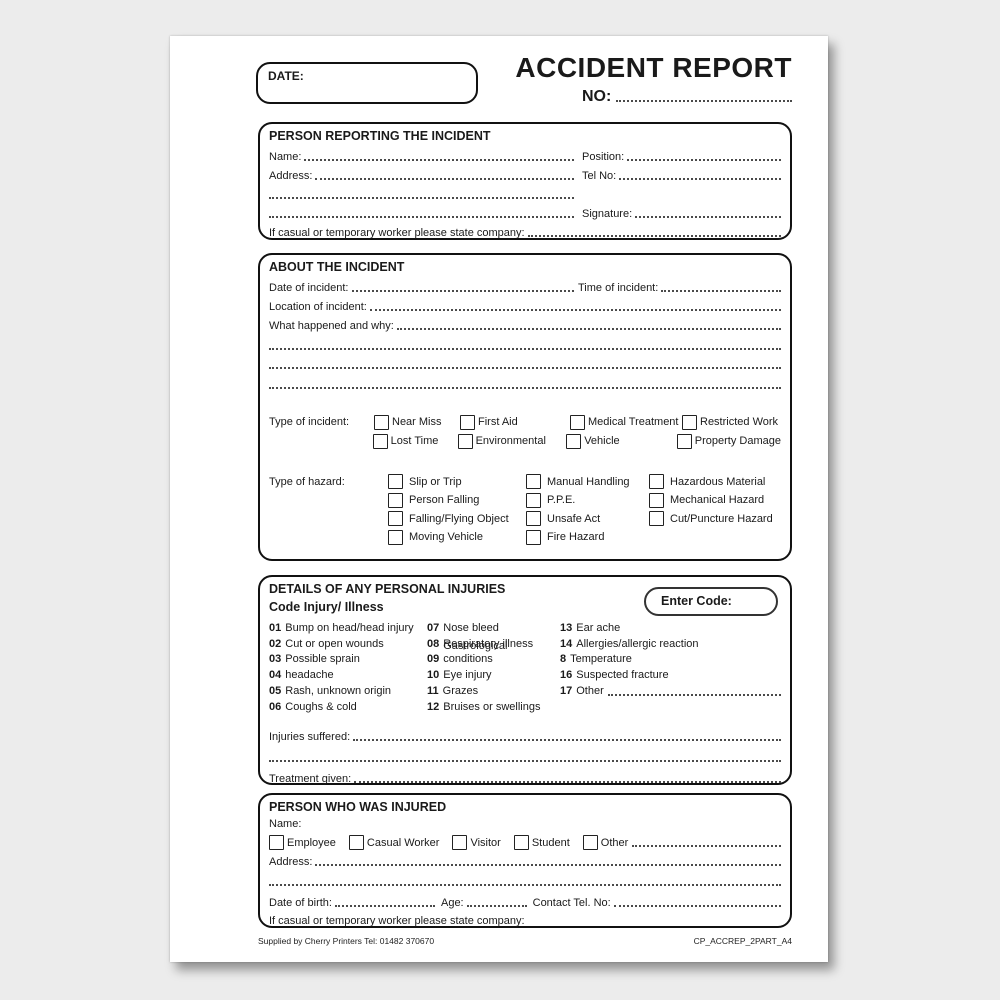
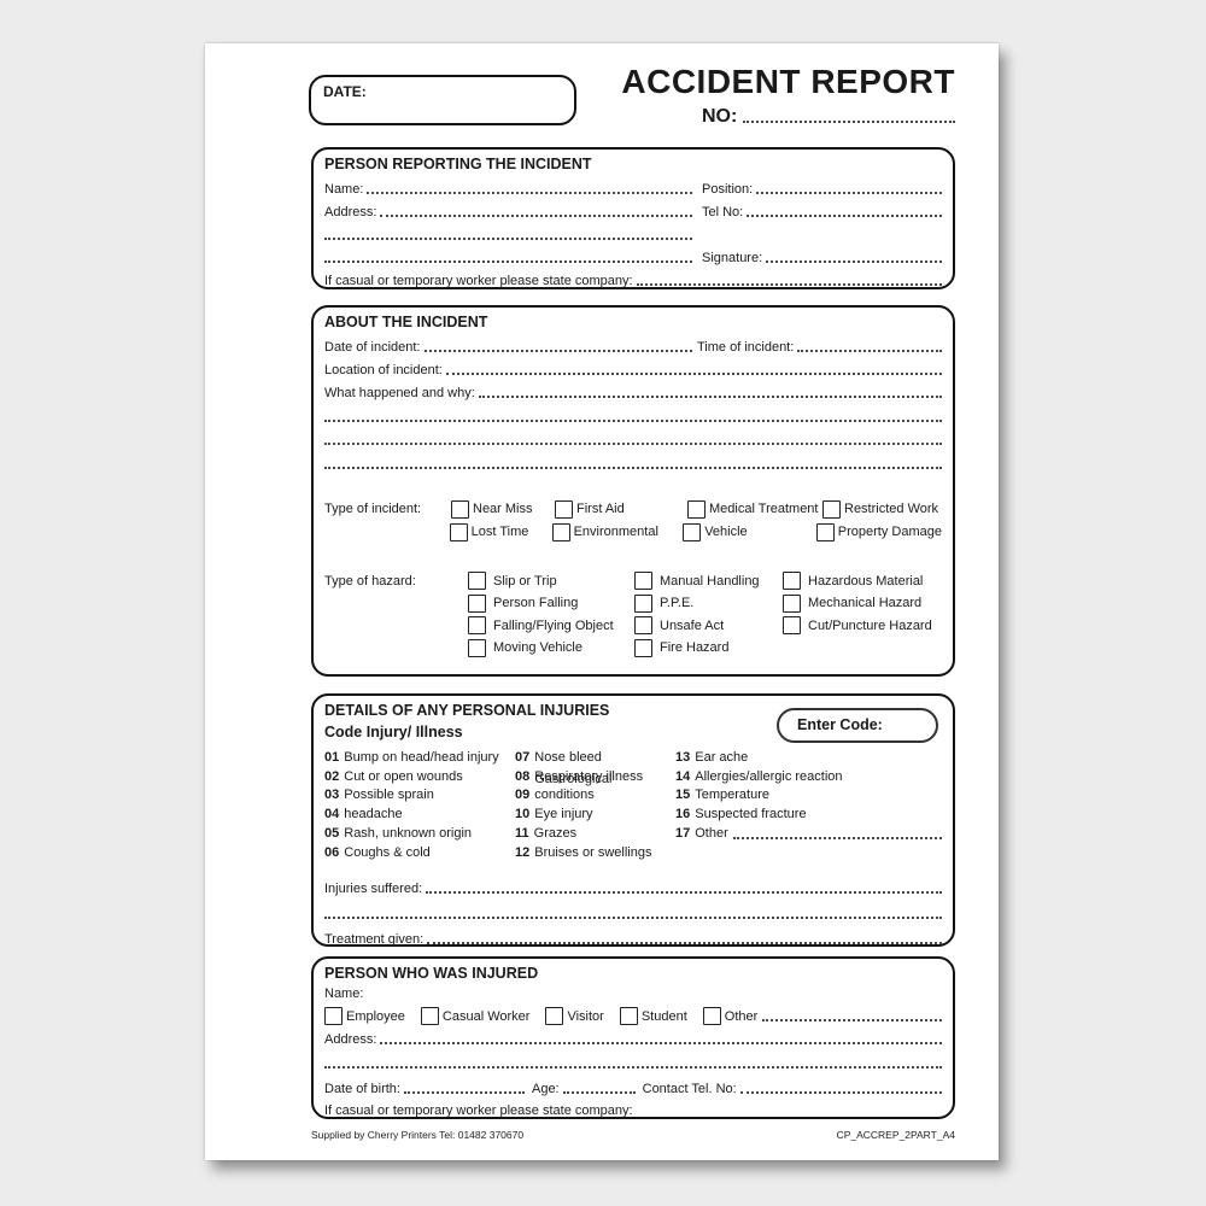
  DATE:
  ACCIDENT REPORT
  NO:
  PERSON REPORTING THE INCIDENT
  Name:
  Position:
  Address:
  Tel No:
  Signature:
  If casual or temporary worker please state company:
  ABOUT THE INCIDENT
  Date of incident:
  Time of incident:
  Location of incident:
  What happened and why:
  Type of incident:
  Near Miss
  First Aid
  Medical Treatment
  Restricted Work
  Lost Time
  Environmental
  Vehicle
  Property Damage
  Type of hazard:
  Slip or Trip
  Manual Handling
  Hazardous Material
  Person Falling
  P.P.E.
  Mechanical Hazard
  Falling/Flying Object
  Unsafe Act
  Cut/Puncture Hazard
  Moving Vehicle
  Fire Hazard
  DETAILS OF ANY PERSONAL INJURIES
  Enter Code:
  Code Injury/ Illness
  01
  Bump on head/head injury
  02
  Cut or open wounds
  03
  Possible sprain
  04
  headache
  05
  Rash, unknown origin
  06
  Coughs & cold
  07
  Nose bleed
  08
  Respiratory illness
  09
  Gastrological conditions
  10
  Eye injury
  11
  Grazes
  12
  Bruises or swellings
  13
  Ear ache
  14
  Allergies/allergic reaction
- 8
+ 15
  Temperature
  16
  Suspected fracture
  17
  Other
  Injuries suffered:
  Treatment given:
  PERSON WHO WAS INJURED
  Name:
  Employee
  Casual Worker
  Visitor
  Student
  Other
  Address:
  Date of birth:
  Age:
  Contact Tel. No:
  If casual or temporary worker please state company:
  Supplied by Cherry Printers Tel: 01482 370670
  CP_ACCREP_2PART_A4
